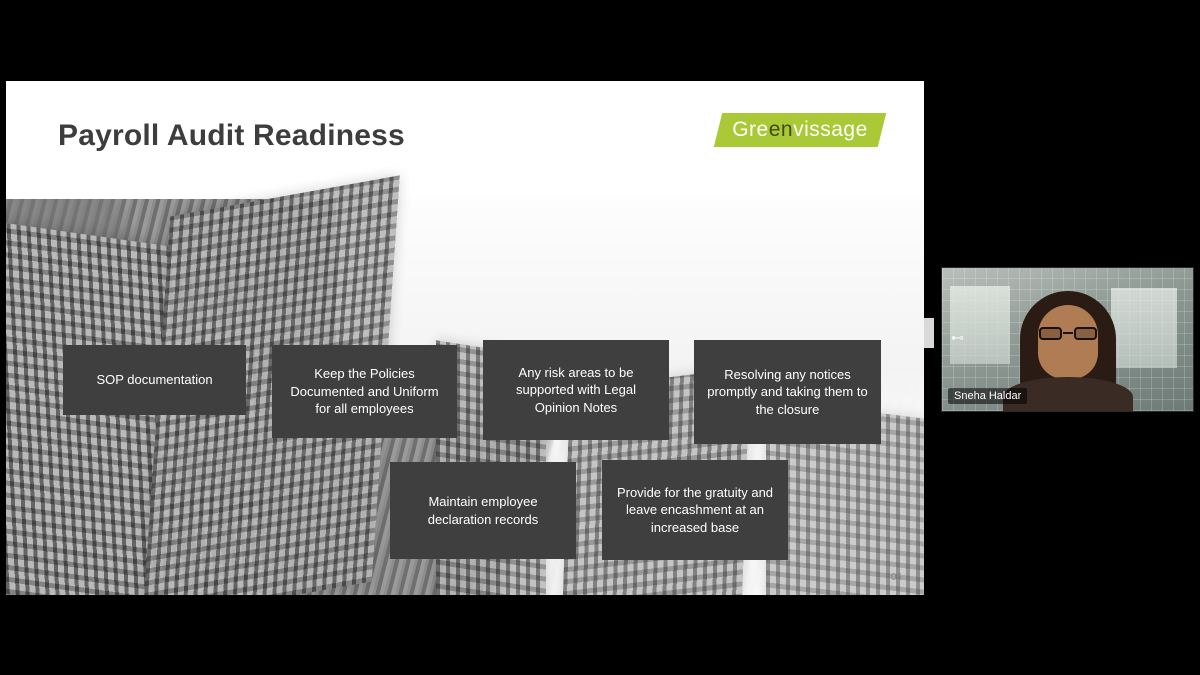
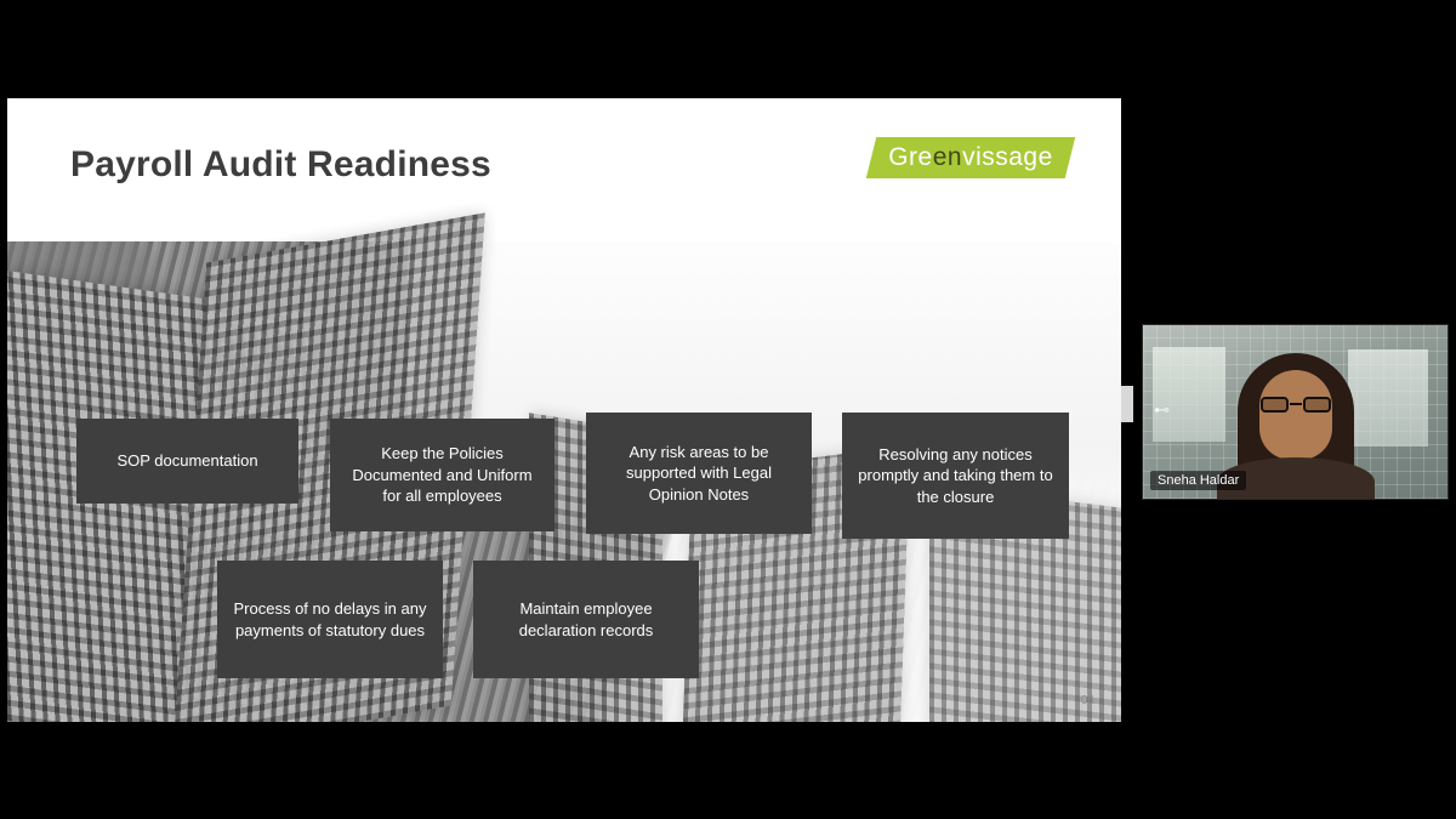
  Payroll Audit Readiness
  Gre
  en
  vissage
  SOP documentation
  Keep the Policies Documented and Uniform for all employees
  Any risk areas to be supported with Legal Opinion Notes
  Resolving any notices promptly and taking them to the closure
+ Process of no delays in any payments of statutory dues
  Maintain employee declaration records
- Provide for the gratuity and leave encashment at an increased base
  06
  ⊷
  Sneha Haldar
